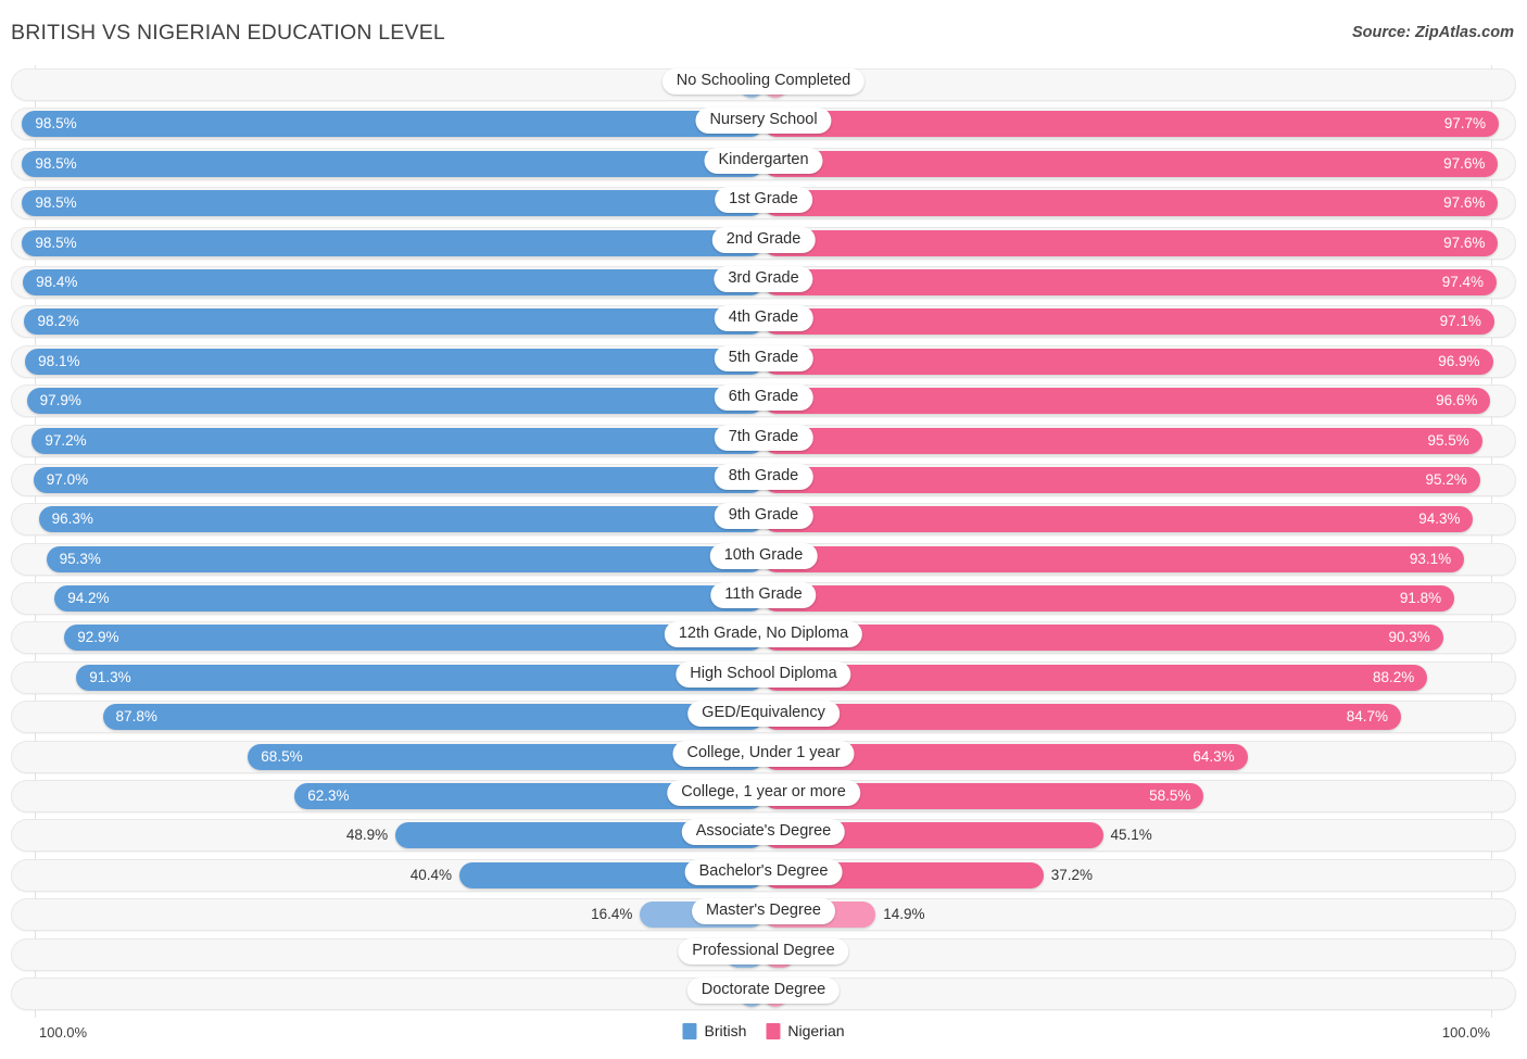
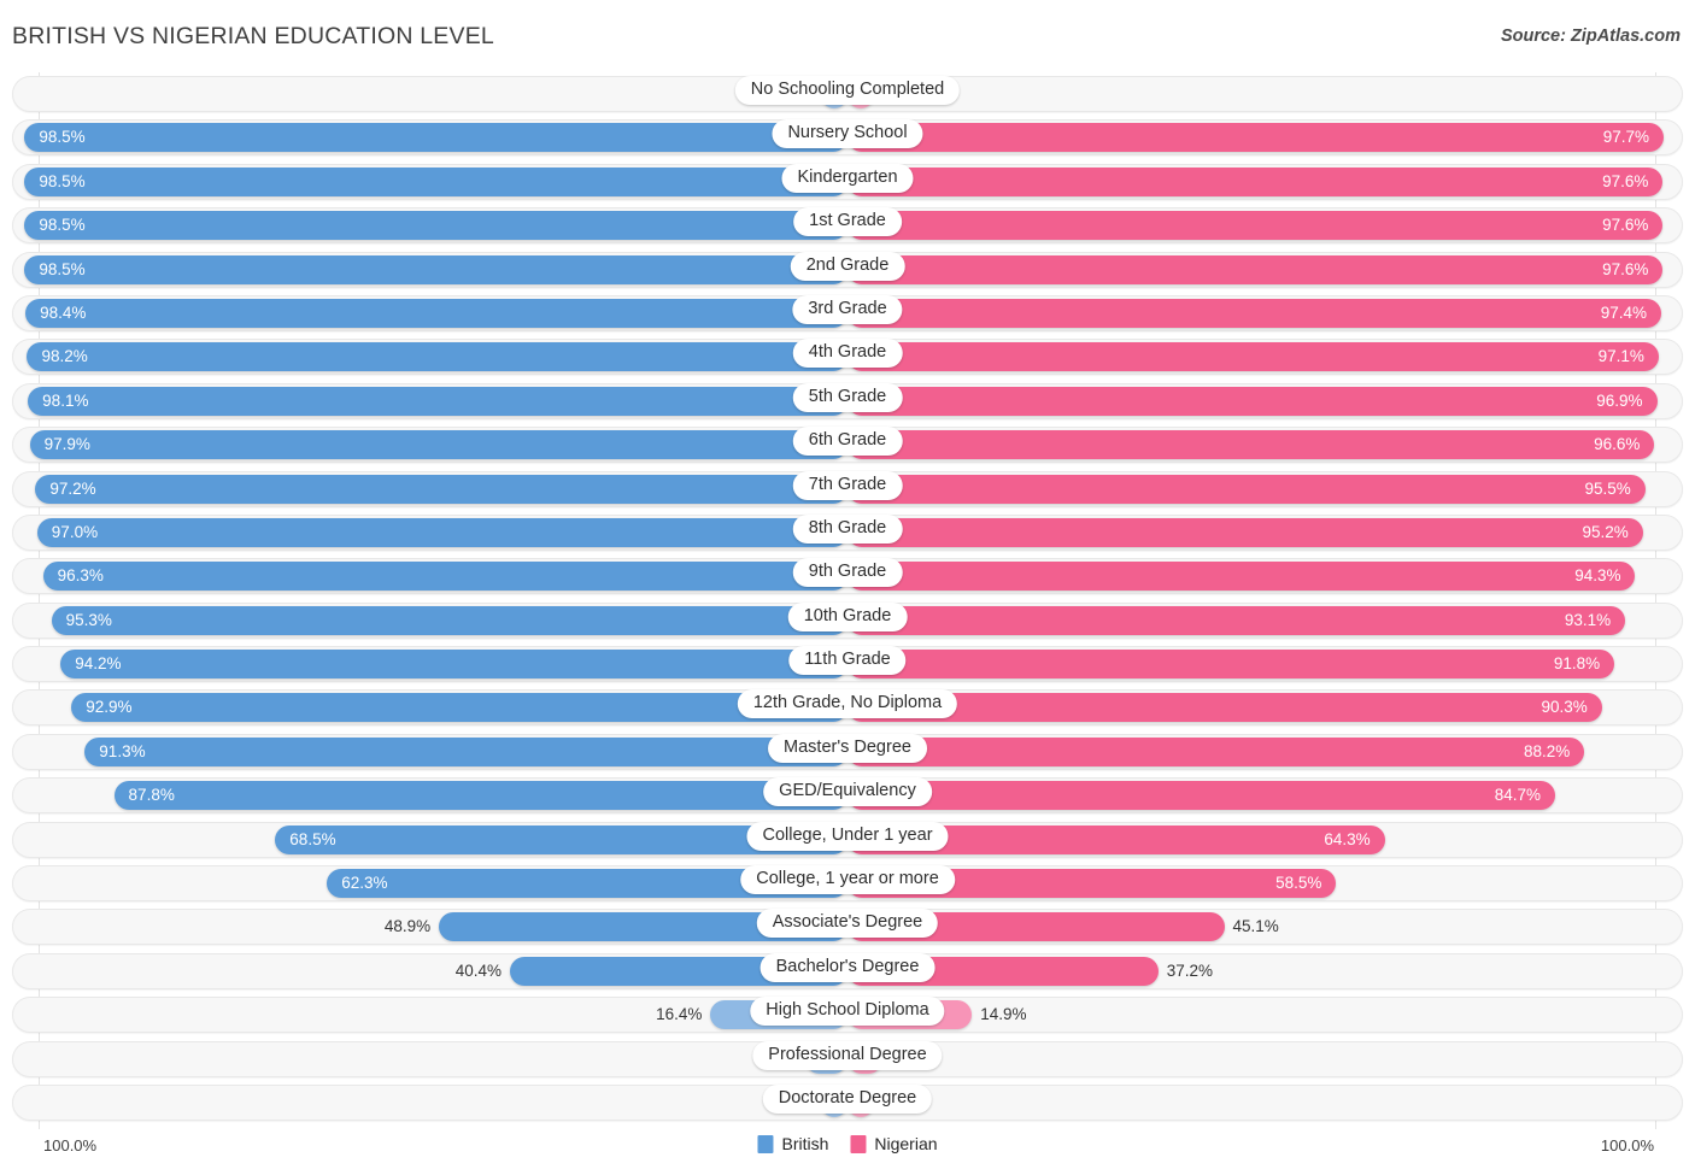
  BRITISH VS NIGERIAN EDUCATION LEVEL
  Source: ZipAtlas.com
  No Schooling Completed
  98.5%
  97.7%
  Nursery School
  98.5%
  97.6%
  Kindergarten
  98.5%
  97.6%
  1st Grade
  98.5%
  97.6%
  2nd Grade
  98.4%
  97.4%
  3rd Grade
  98.2%
  97.1%
  4th Grade
  98.1%
  96.9%
  5th Grade
  97.9%
  96.6%
  6th Grade
  97.2%
  95.5%
  7th Grade
  97.0%
  95.2%
  8th Grade
  96.3%
  94.3%
  9th Grade
  95.3%
  93.1%
  10th Grade
  94.2%
  91.8%
  11th Grade
  92.9%
  90.3%
  12th Grade, No Diploma
  91.3%
  88.2%
- High School Diploma
+ Master's Degree
  87.8%
  84.7%
  GED/Equivalency
  68.5%
  64.3%
  College, Under 1 year
  62.3%
  58.5%
  College, 1 year or more
  48.9%
  45.1%
  Associate's Degree
  40.4%
  37.2%
  Bachelor's Degree
  16.4%
  14.9%
- Master's Degree
+ High School Diploma
  Professional Degree
  Doctorate Degree
  100.0%
  British
  Nigerian
  100.0%
